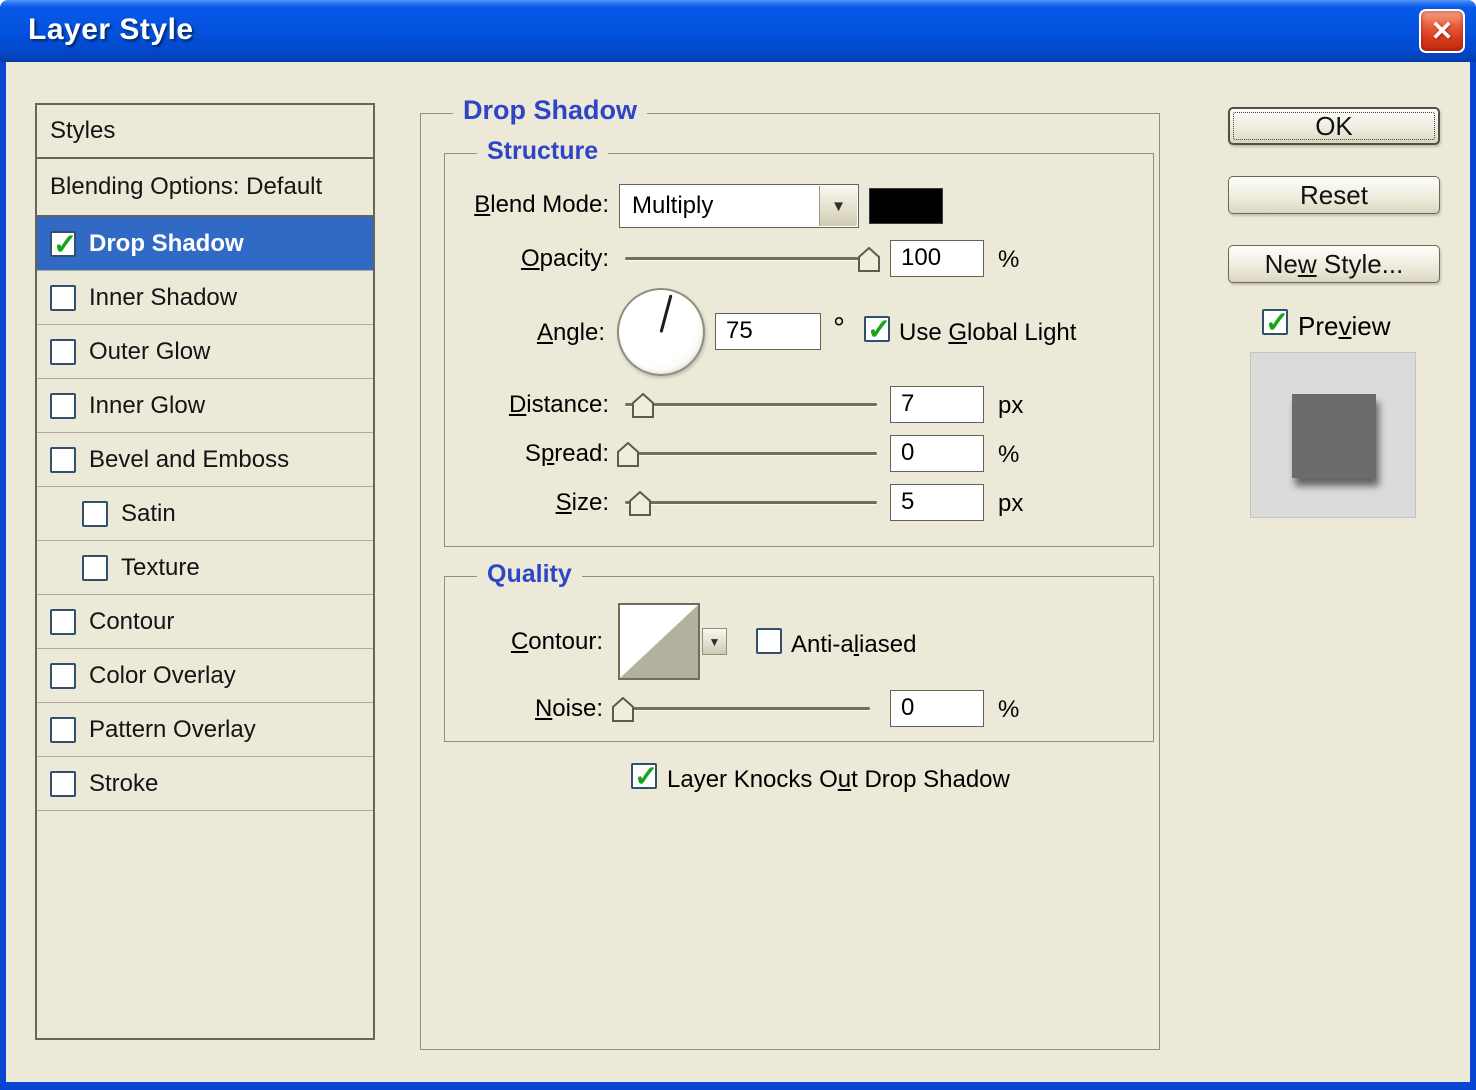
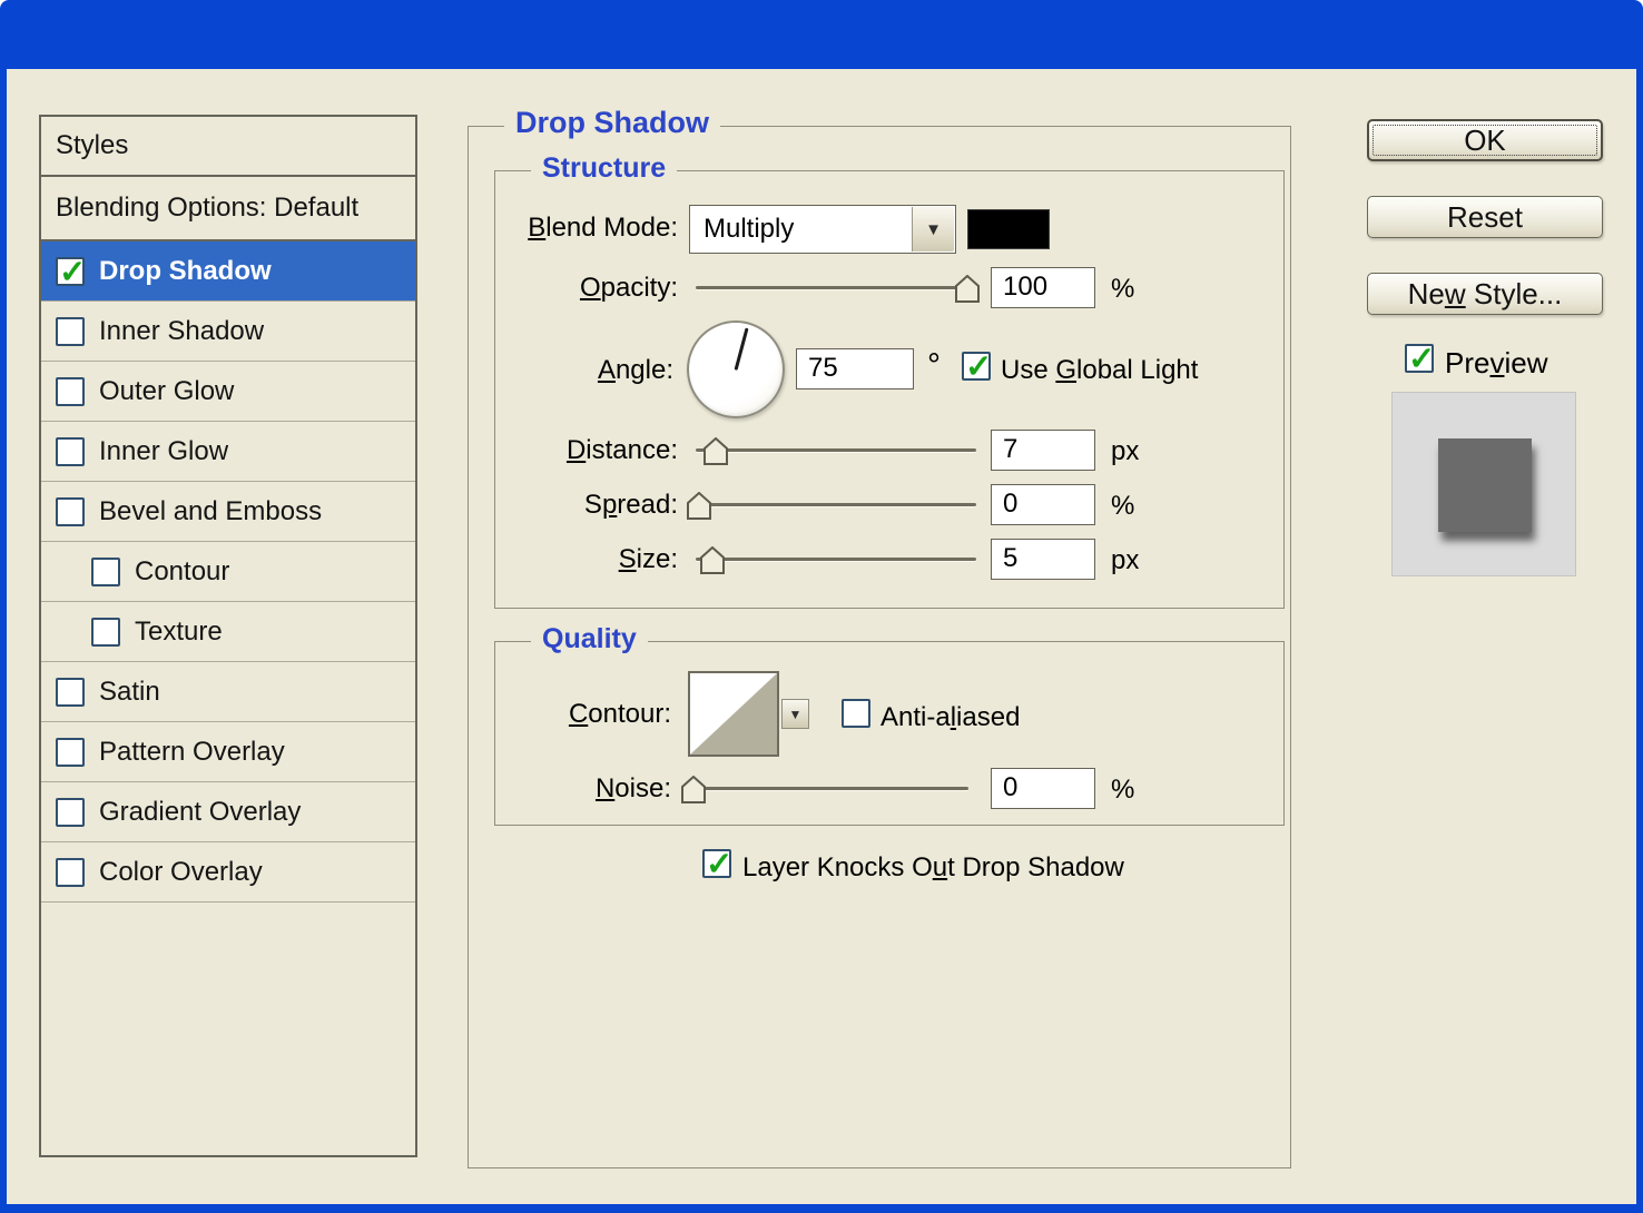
- Layer Style
- ✕
  Styles
  Blending Options: Default
  Drop Shadow
  Inner Shadow
  Outer Glow
  Inner Glow
  Bevel and Emboss
- Satin
+ Contour
  Texture
- Contour
+ Satin
- Color Overlay
+ Pattern Overlay
+ Gradient Overlay
- Pattern Overlay
+ Color Overlay
- Stroke
  Drop Shadow
  Structure
  Blend Mode:
  Multiply
  ▼
  Opacity:
  100
  %
  Angle:
  75
  °
  Use Global Light
  Distance:
  7
  px
  Spread:
  0
  %
  Size:
  5
  px
  Quality
  Contour:
  ▼
  Anti-aliased
  Noise:
  0
  %
  Layer Knocks Out Drop Shadow
  OK
  Reset
  New Style...
  Preview
